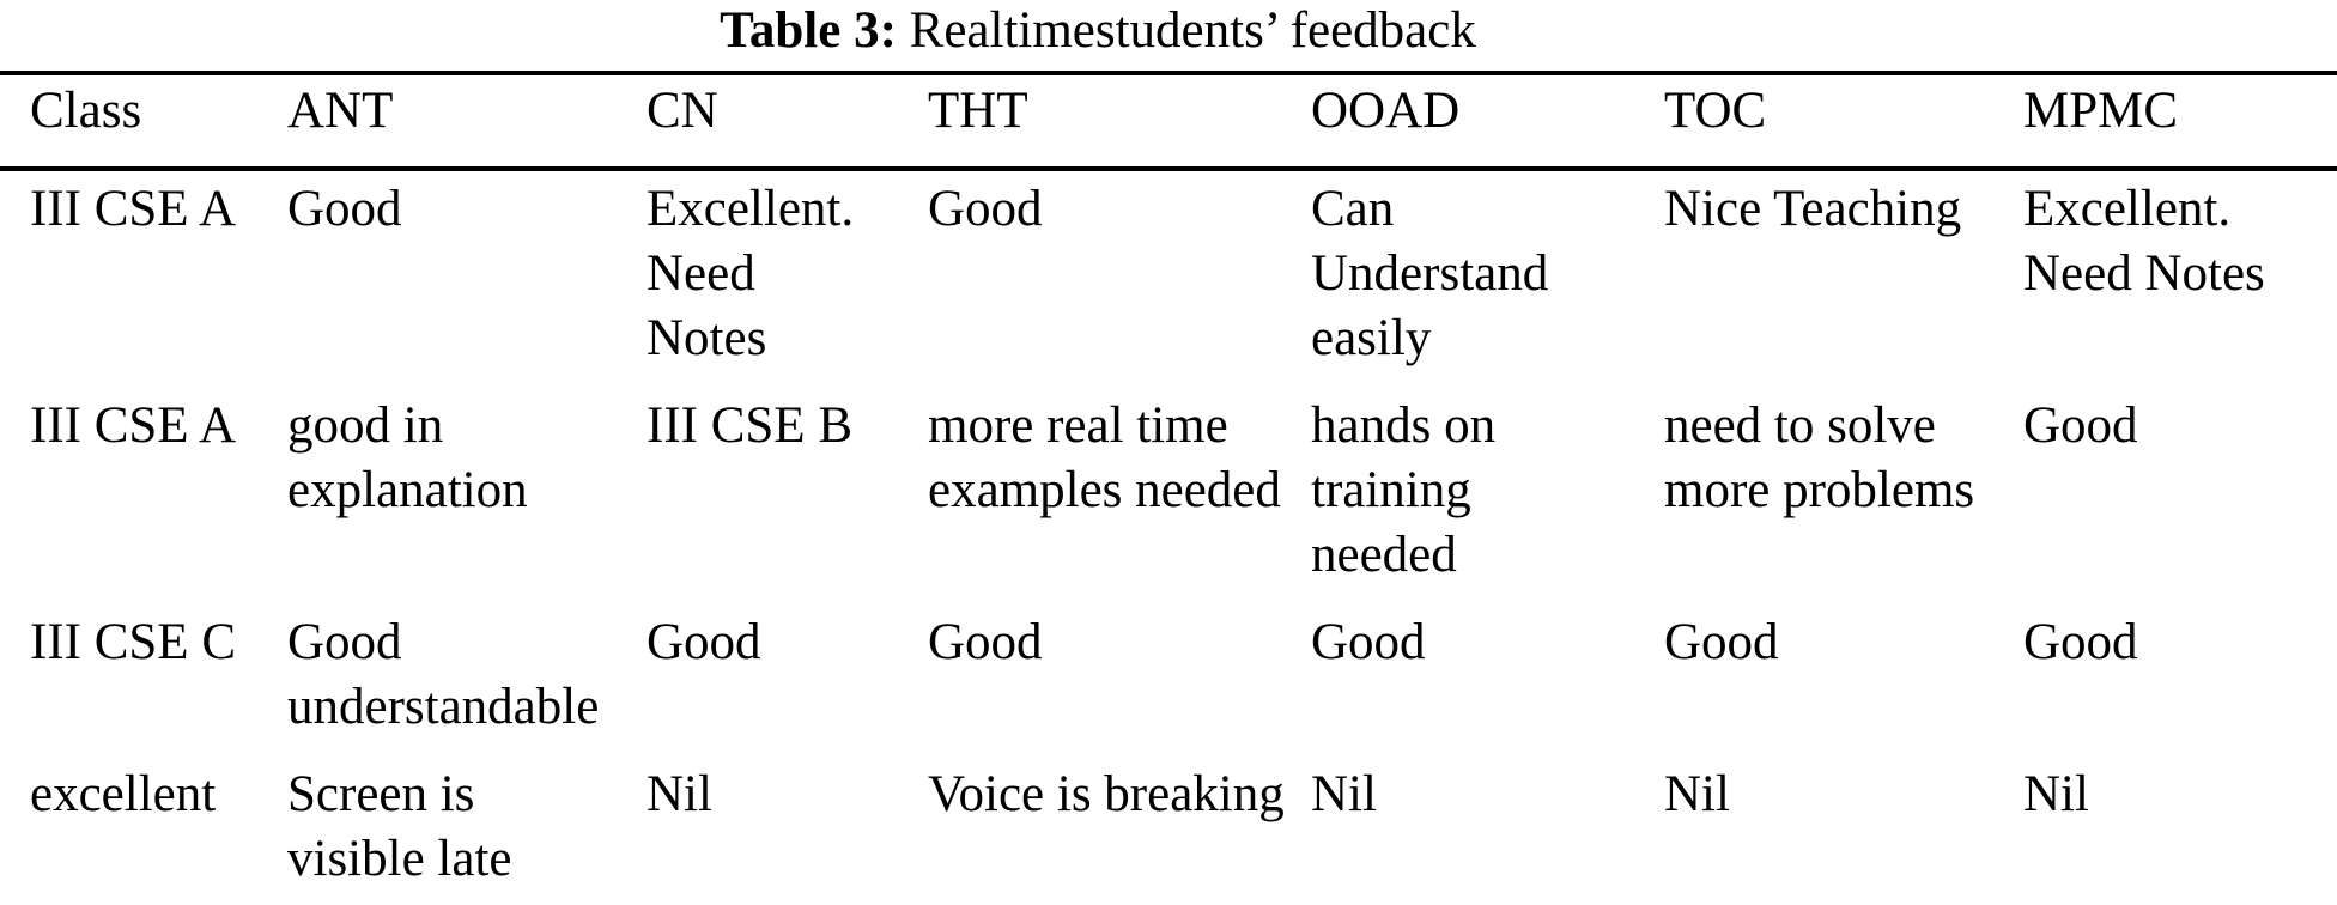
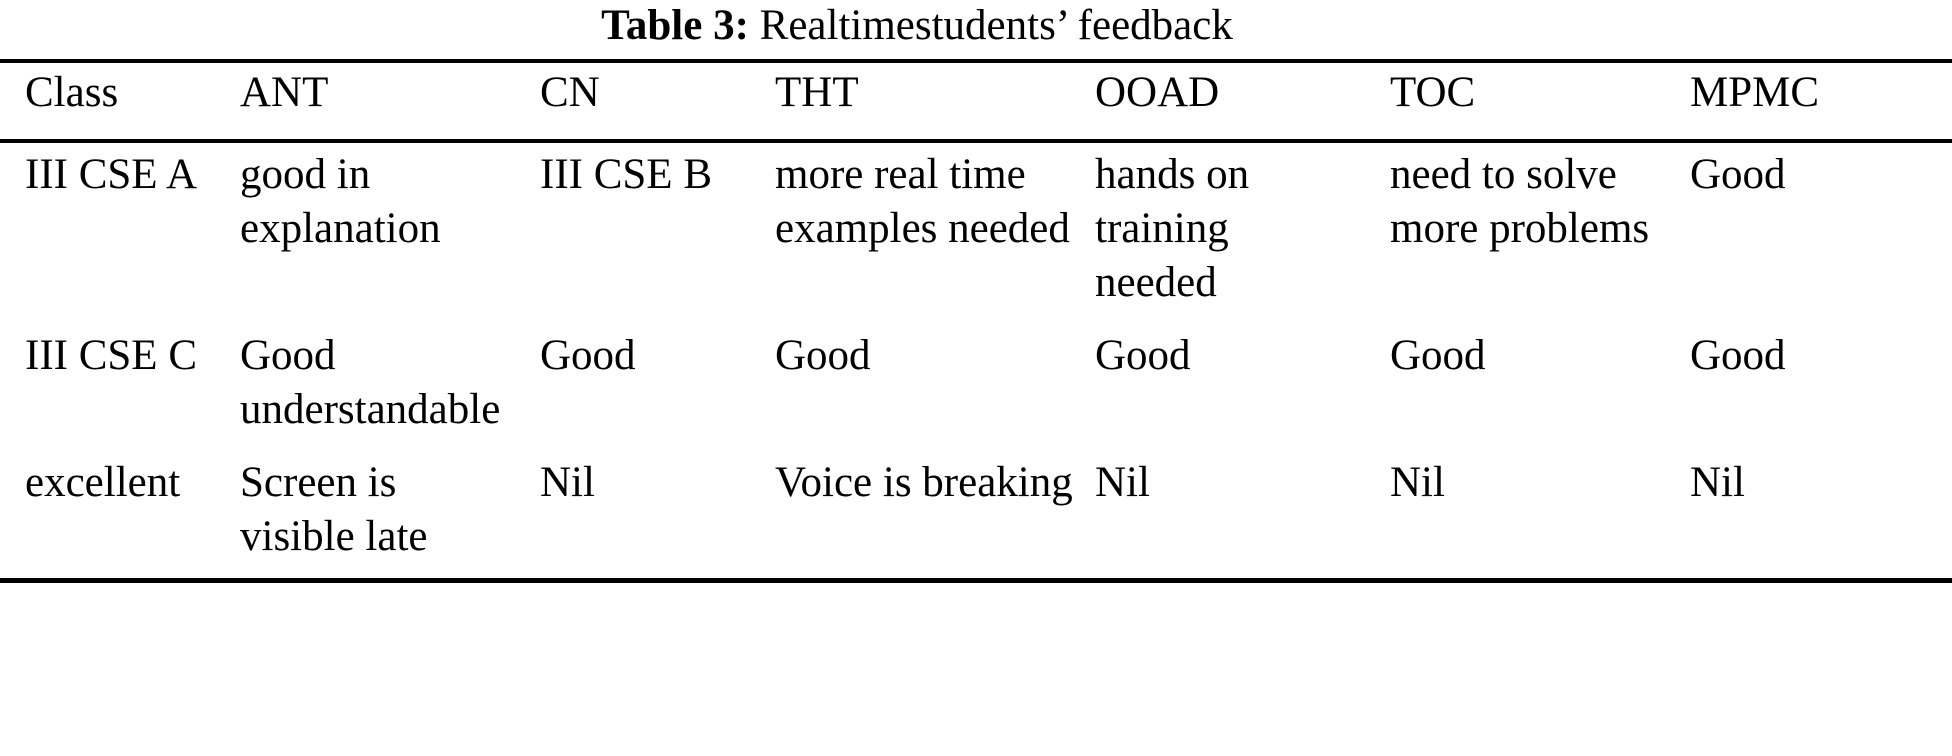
  Table 3: Realtimestudents’ feedback
  Class	ANT	CN	THT	OOAD	TOC	MPMC
- III CSE A	Good	Excellent. Need Notes	Good	Can Understand easily	Nice Teaching	Excellent. Need Notes
  III CSE A	good in explanation	III CSE B	more real time examples needed	hands on training needed	need to solve more problems	Good
  III CSE C	Good understandable	Good	Good	Good	Good	Good
  excellent	Screen is visible late	Nil	Voice is breaking	Nil	Nil	Nil
